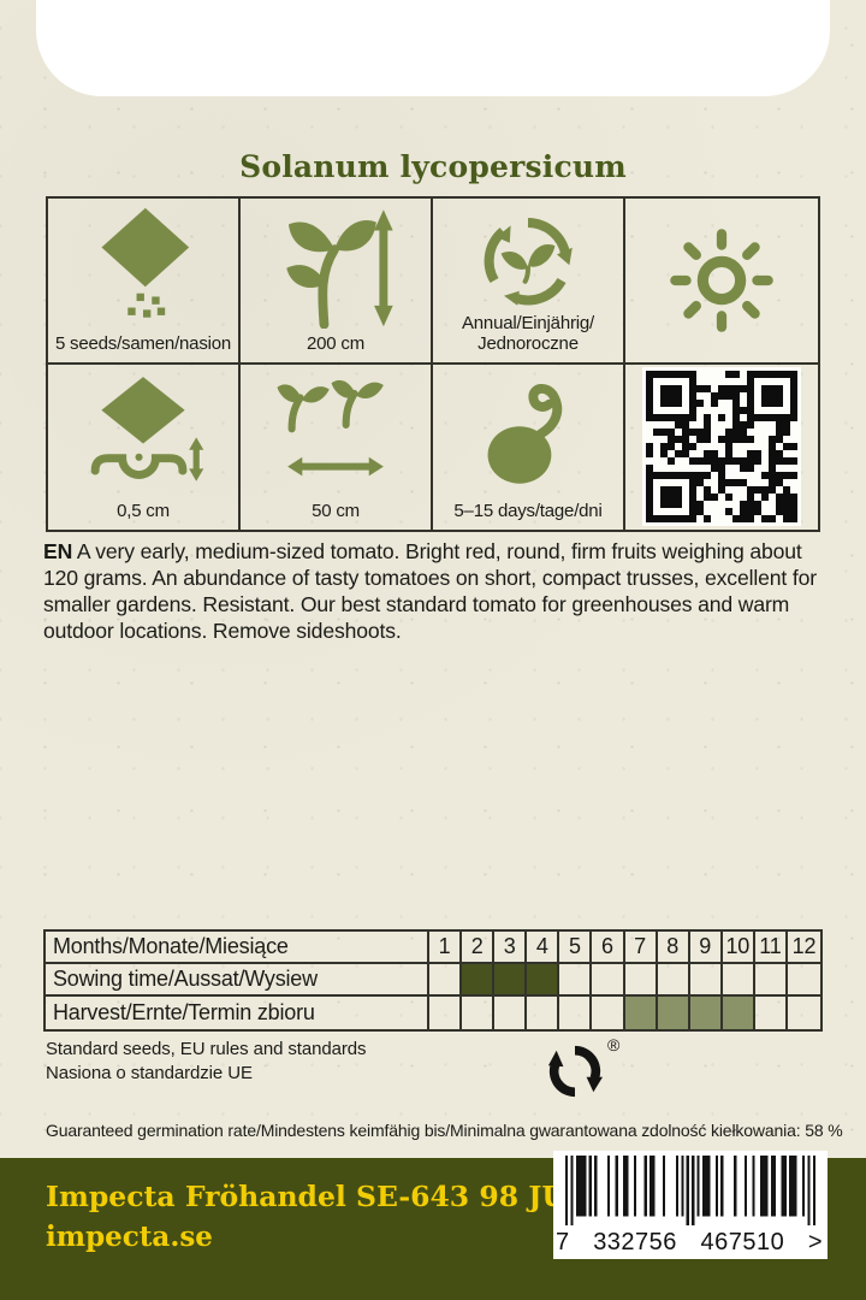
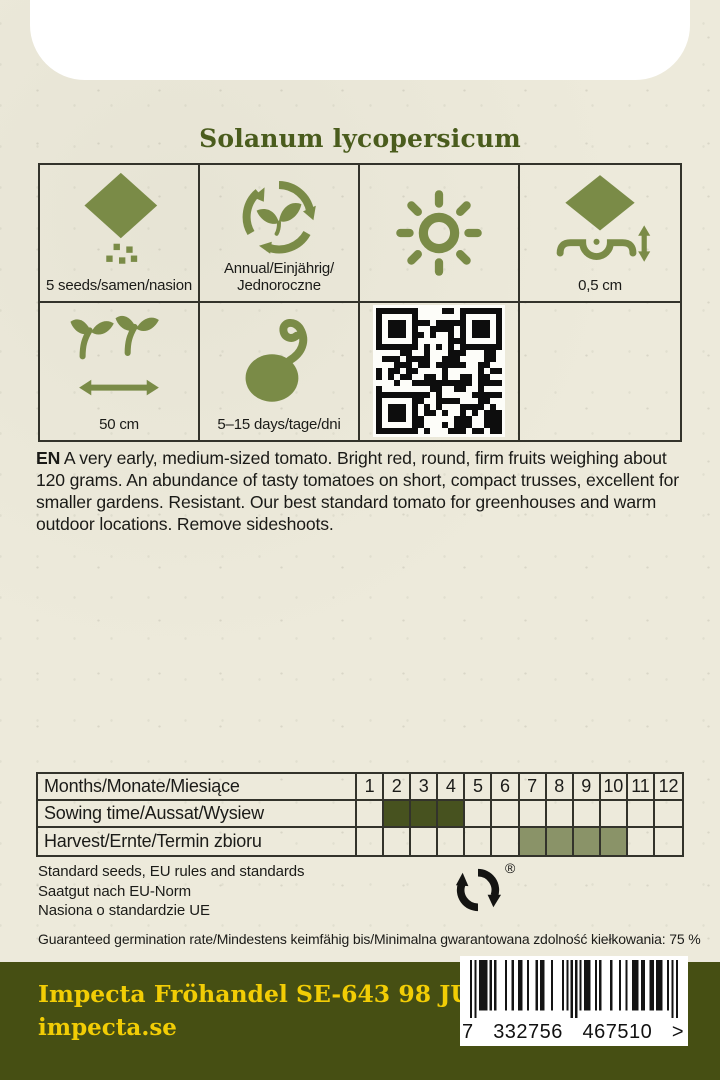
  Solanum lycopersicum
  5 seeds/samen/nasion
- 200 cm
  Annual/Einjährig/
  Jednoroczne
  0,5 cm
  50 cm
  5–15 days/tage/dni
  EN A very early, medium-sized tomato. Bright red, round, firm fruits weighing about 120 grams. An abundance of tasty tomatoes on short, compact trusses, excellent for smaller gardens. Resistant. Our best standard tomato for greenhouses and warm outdoor locations. Remove sideshoots.
  Months/Monate/Miesiące
  1
  2
  3
  4
  5
  6
  7
  8
  9
  10
  11
  12
  Sowing time/Aussat/Wysiew
  Harvest/Ernte/Termin zbioru
  Standard seeds, EU rules and standards
+ Saatgut nach EU-Norm
  Nasiona o standardzie UE
  ®
- Guaranteed germination rate/Mindestens keimfähig bis/Minimalna gwarantowana zdolność kiełkowania: 58 %
+ Guaranteed germination rate/Mindestens keimfähig bis/Minimalna gwarantowana zdolność kiełkowania: 75 %
  Impecta Fröhandel SE-643 98 J
  impecta.se
  7
  332756
  467510
  >
